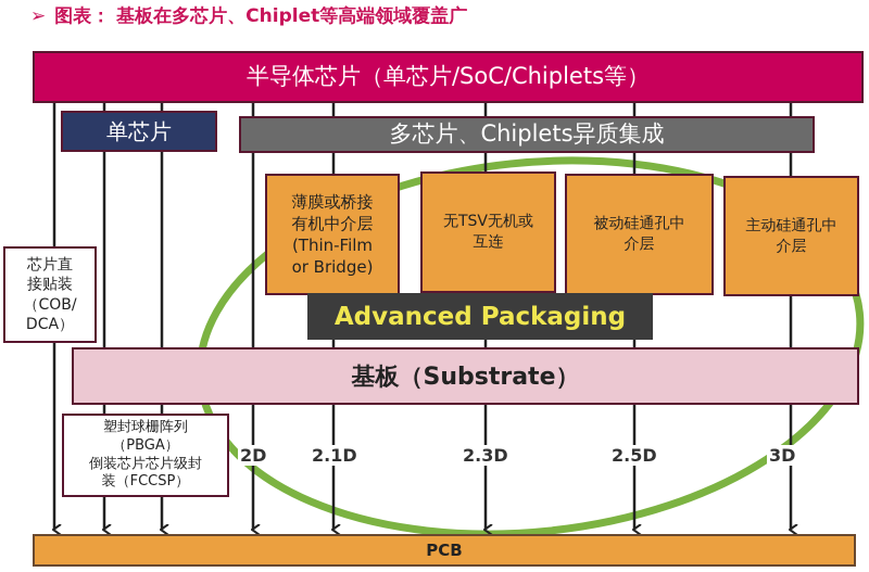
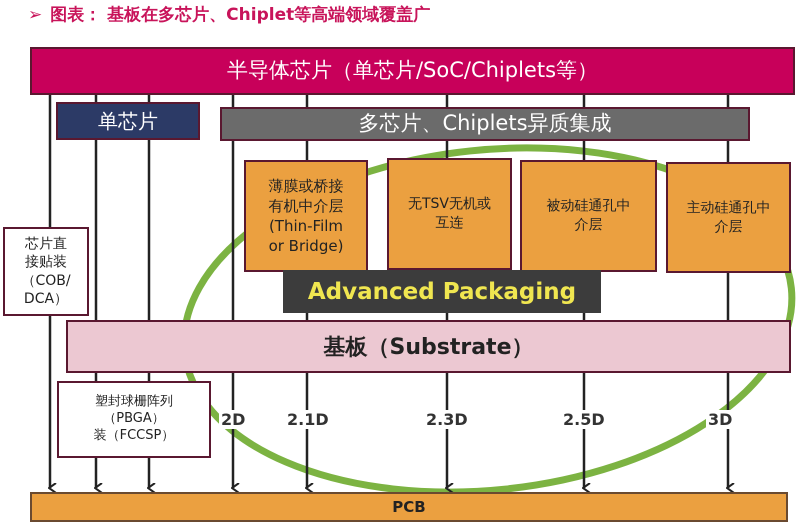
  ➢ 图表： 基板在多芯片、Chiplet等高端领域覆盖广
  半导体芯片（单芯片/SoC/Chiplets等）
  单芯片
  多芯片、Chiplets异质集成
  薄膜或桥接
  有机中介层
  (Thin-Film
  or Bridge)
  无TSV无机或
  互连
  被动硅通孔中
  介层
  主动硅通孔中
  介层
  Advanced Packaging
  芯片直
  接贴装
  （COB/
  DCA）
  基板（Substrate）
  塑封球栅阵列
  （PBGA）
- 倒装芯片芯片级封
  装（FCCSP）
  2D
  2.1D
  2.3D
  2.5D
  3D
  PCB
